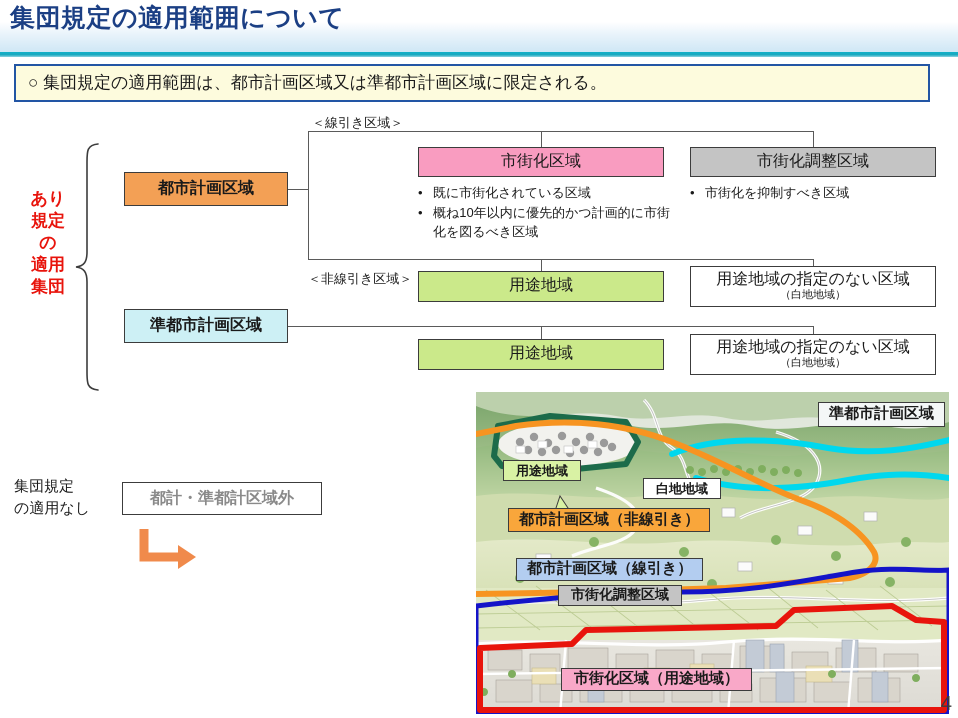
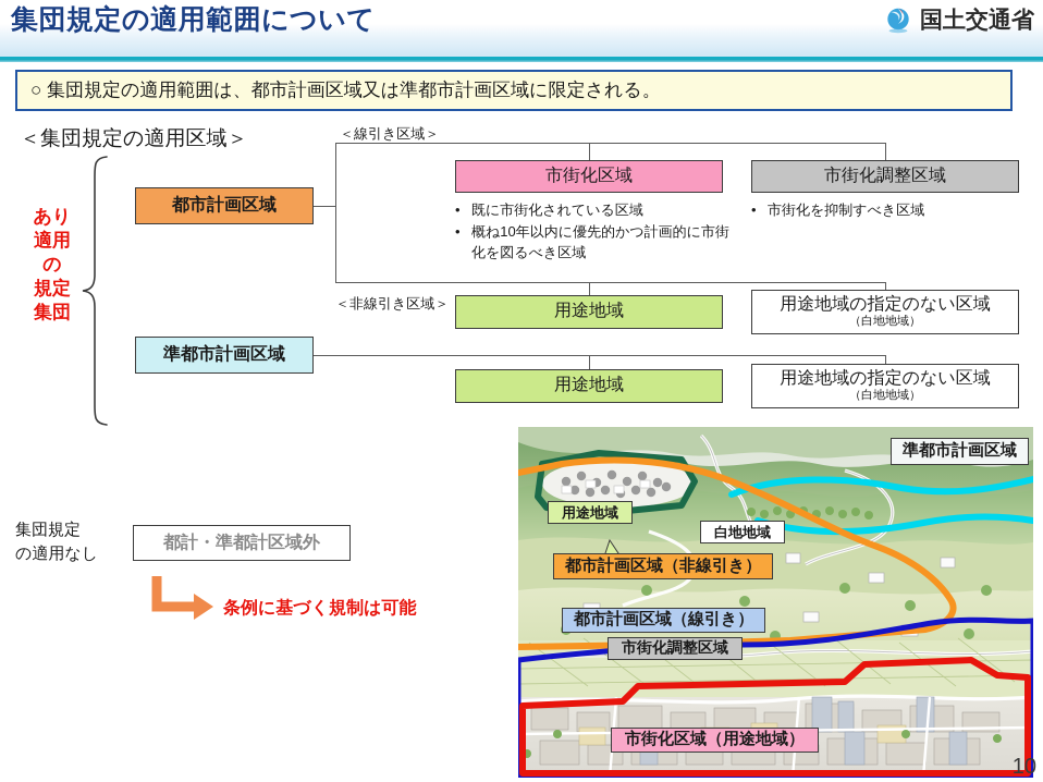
  集団規定の適用範囲について
+ 国土交通省
  ○ 集団規定の適用範囲は、都市計画区域又は準都市計画区域に限定される。
+ ＜集団規定の適用区域＞
  ＜線引き区域＞
  ＜非線引き区域＞
  あり
- 規定
+ 適用
  の
- 適用
+ 規定
  集団
  都市計画区域
  準都市計画区域
  市街化区域
  市街化調整区域
  用途地域
  用途地域
  用途地域の指定のない区域
  （白地地域）
  用途地域の指定のない区域
  （白地地域）
  既に市街化されている区域
  概ね10年以内に優先的かつ計画的に市街化を図るべき区域
  市街化を抑制すべき区域
  集団規定
  の適用なし
  都計・準都計区域外
+ 条例に基づく規制は可能
  準都市計画区域
  用途地域
  白地地域
  都市計画区域（非線引き）
  都市計画区域（線引き）
  市街化調整区域
  市街化区域（用途地域）
- 4
+ 10
